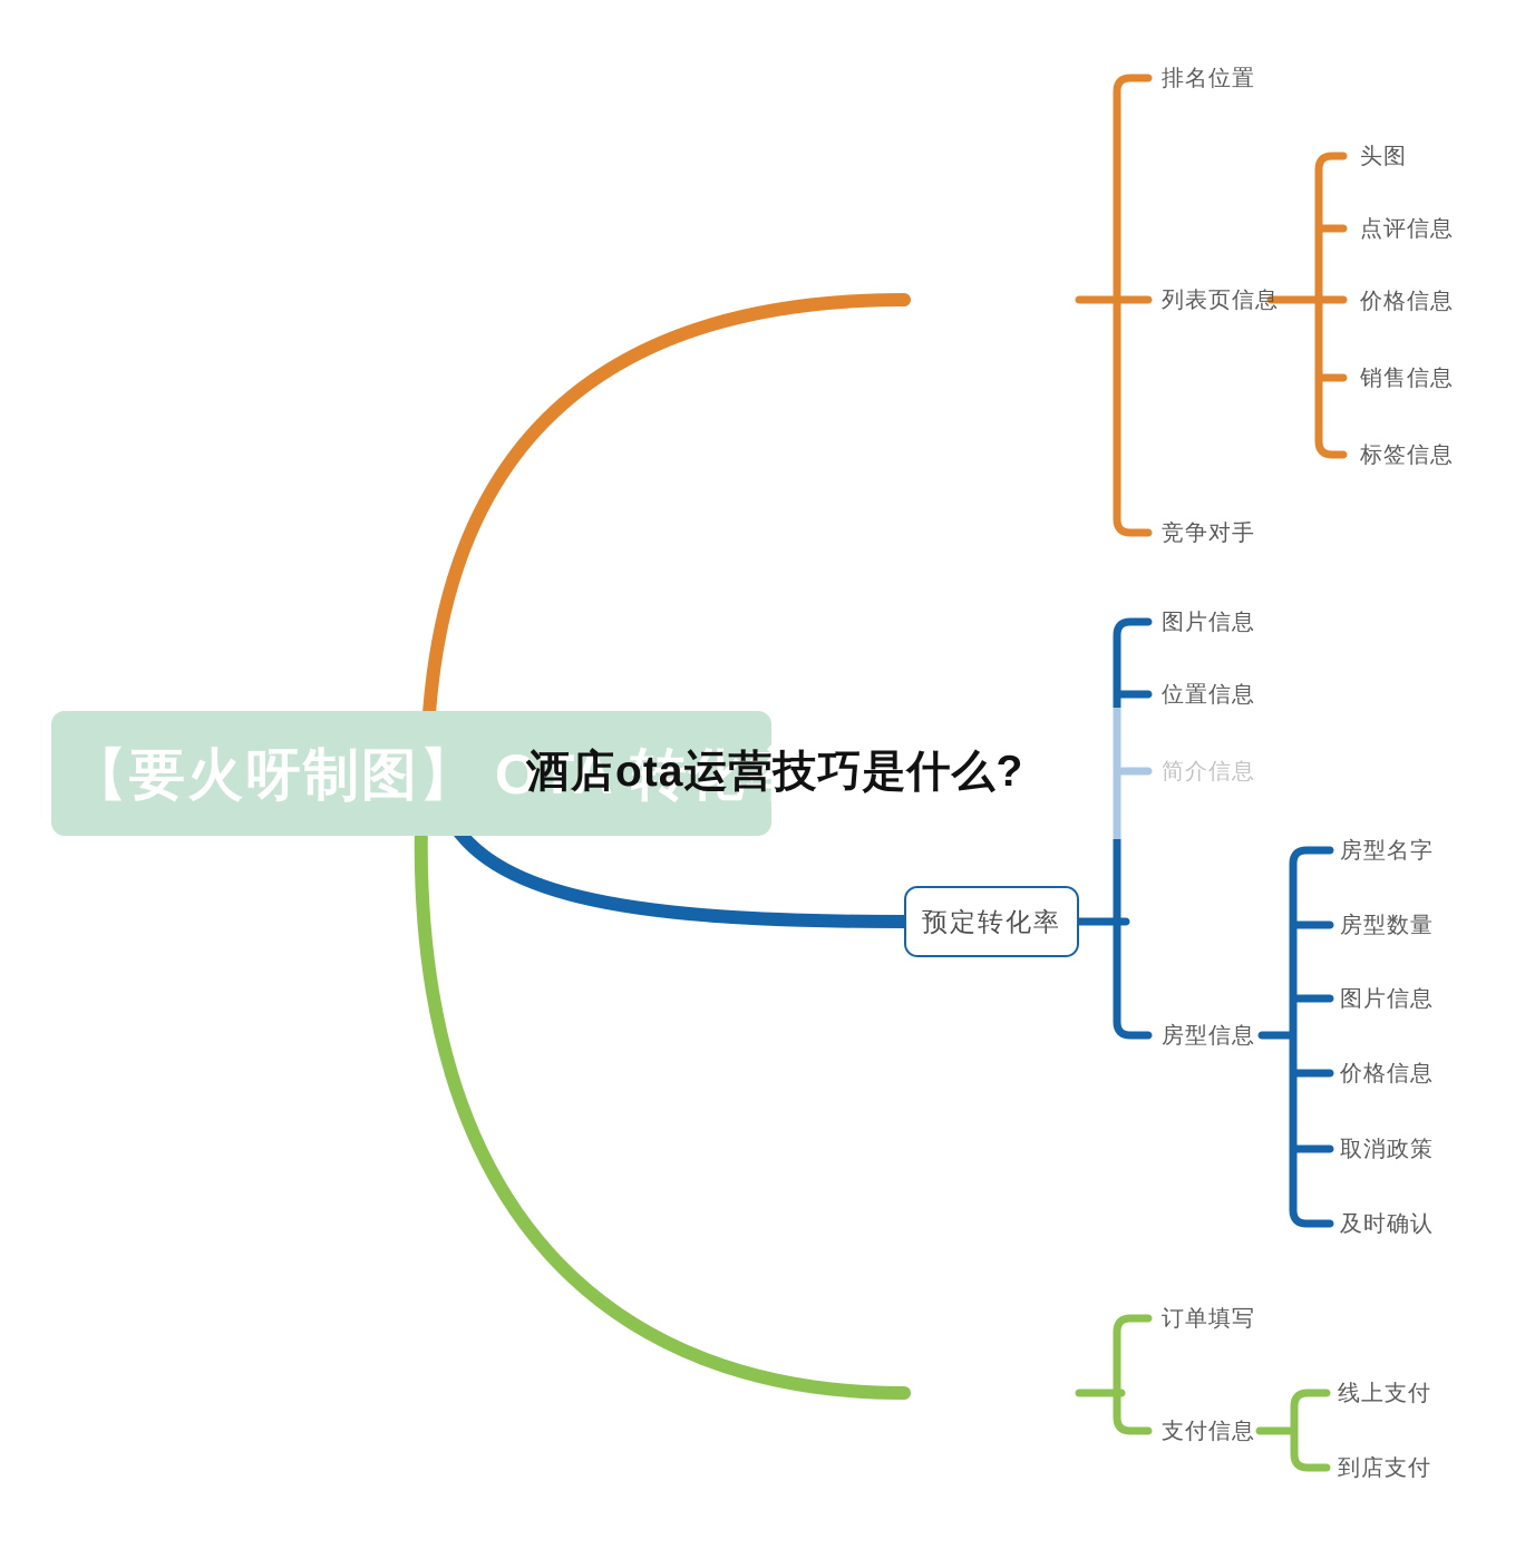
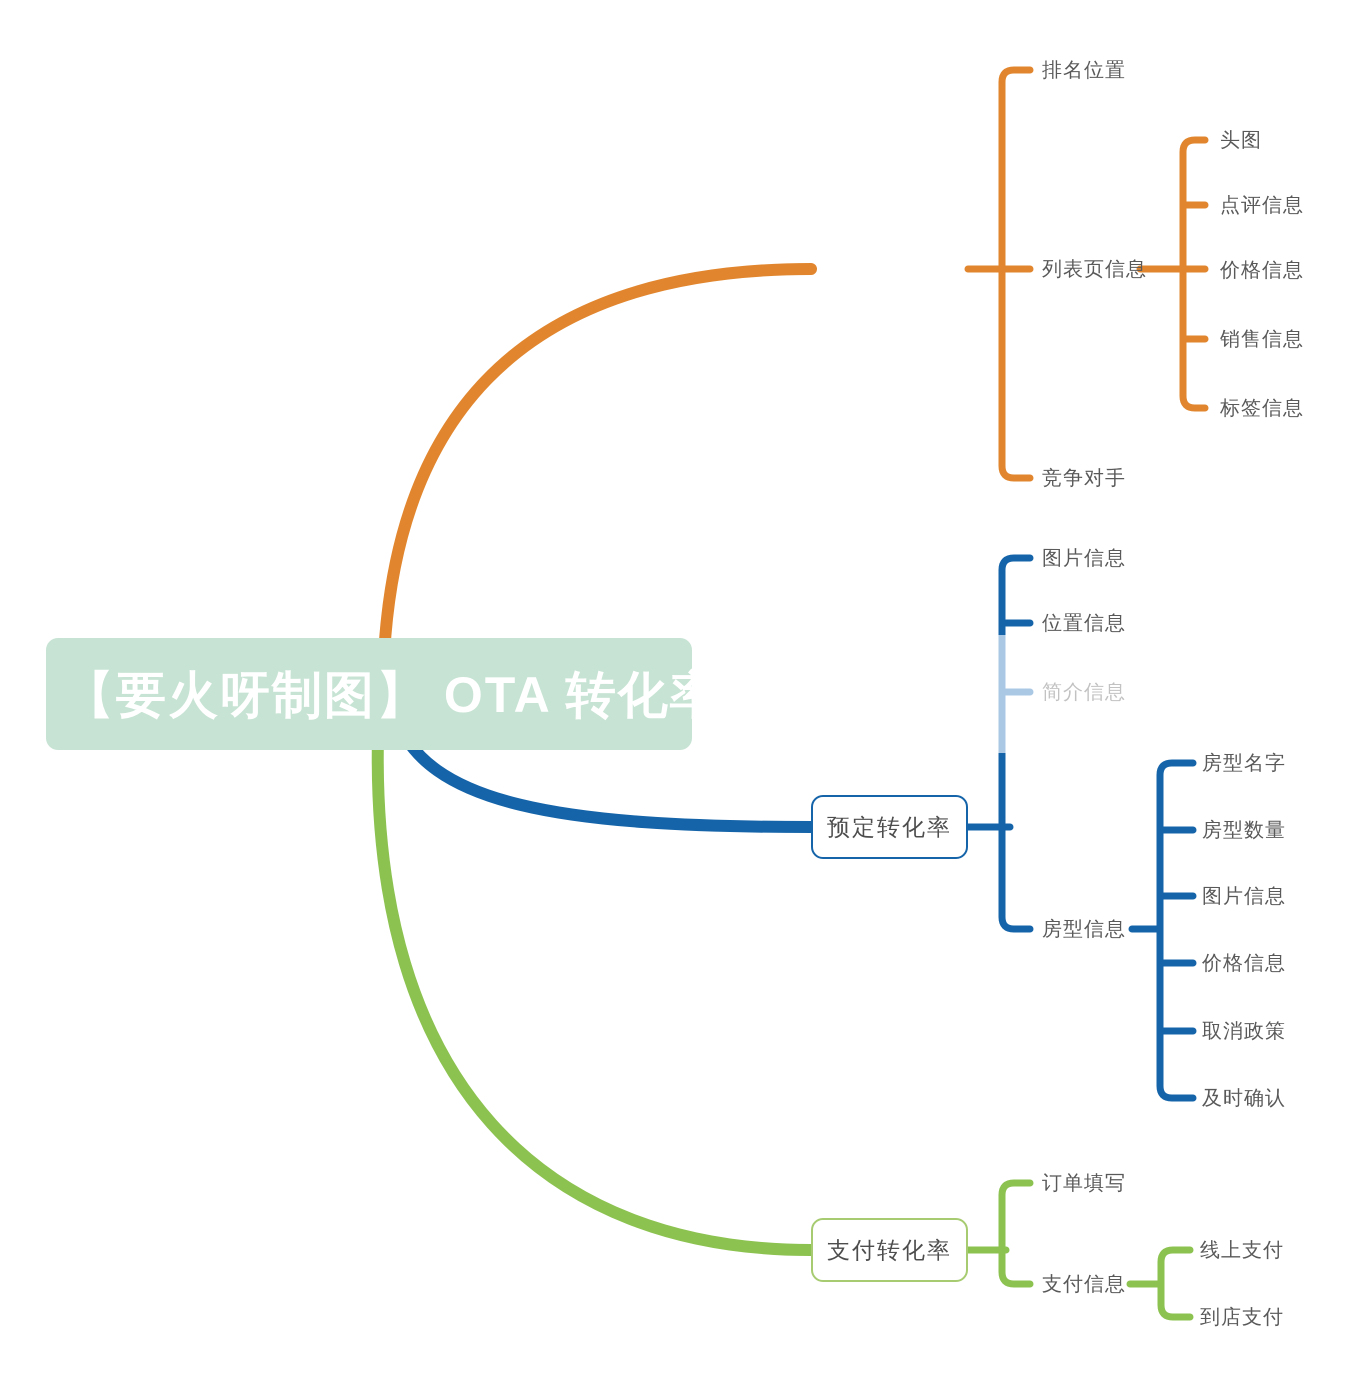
  【要火呀制图】 OTA 转化
- 酒店ota运营技巧是什么?
  预定转化率
+ 支付转化率
  排名位置
  列表页信息
  竞争对手
  头图
  点评信息
  价格信息
  销售信息
  标签信息
  图片信息
  位置信息
  简介信息
  房型信息
  房型名字
  房型数量
  图片信息
  价格信息
  取消政策
  及时确认
  订单填写
  支付信息
  线上支付
  到店支付
